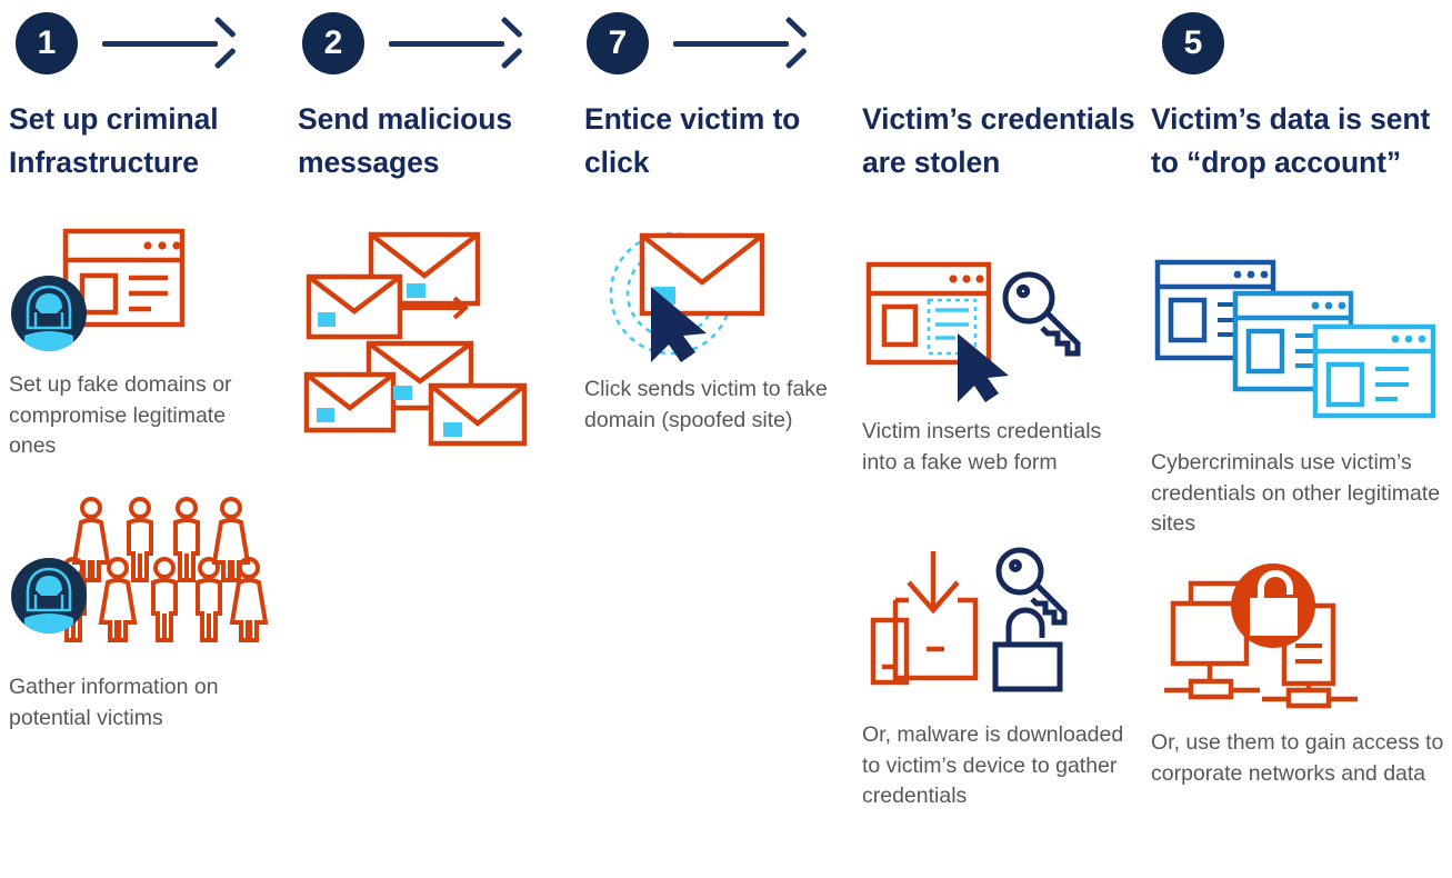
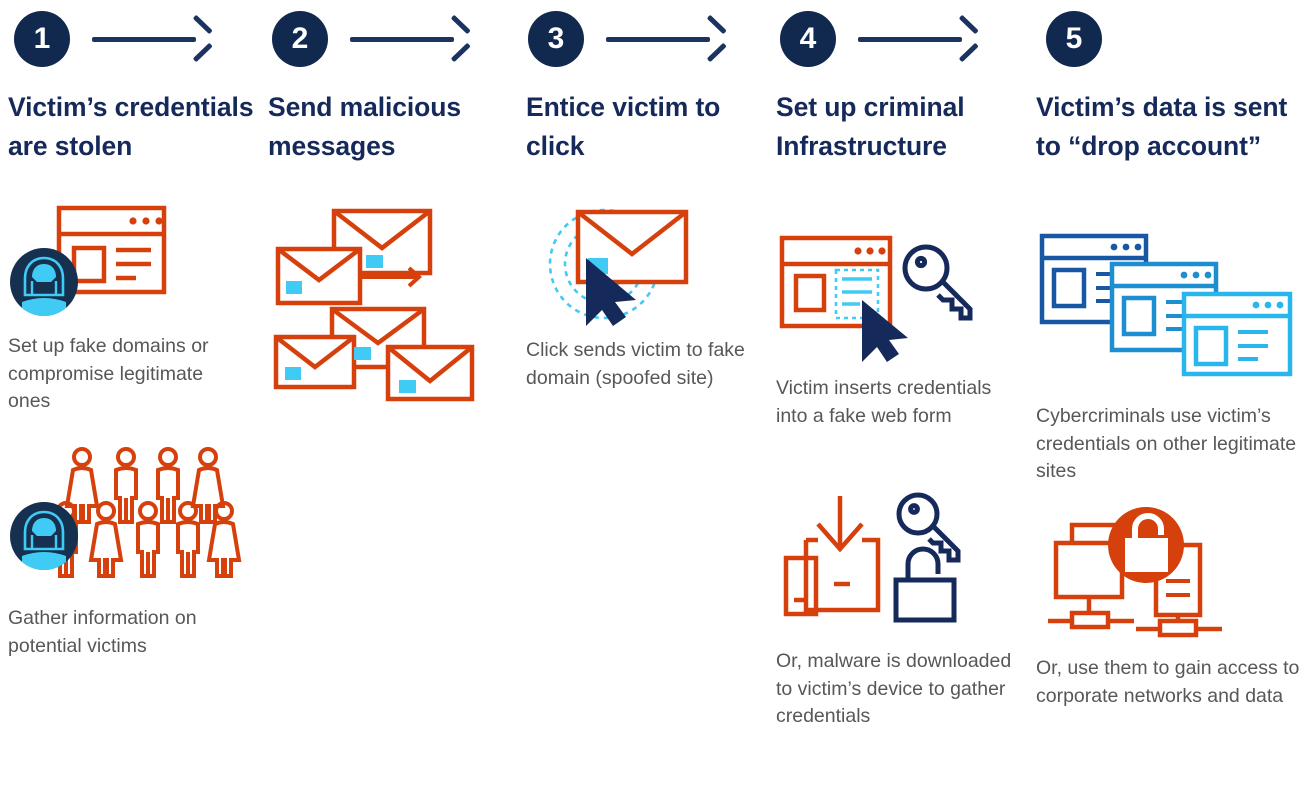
  1
- Set up criminal Infrastructure
+ Victim’s credentials are stolen
  Set up fake domains or compromise legitimate ones
  Gather information on potential victims
  2
  Send malicious messages
- 7
+ 3
  Entice victim to click
  Click sends victim to fake domain (spoofed site)
+ 4
- Victim’s credentials are stolen
+ Set up criminal Infrastructure
  Victim inserts credentials into a fake web form
  Or, malware is downloaded to victim’s device to gather credentials
  5
  Victim’s data is sent to “drop account”
  Cybercriminals use victim’s credentials on other legitimate sites
  Or, use them to gain access to corporate networks and data
